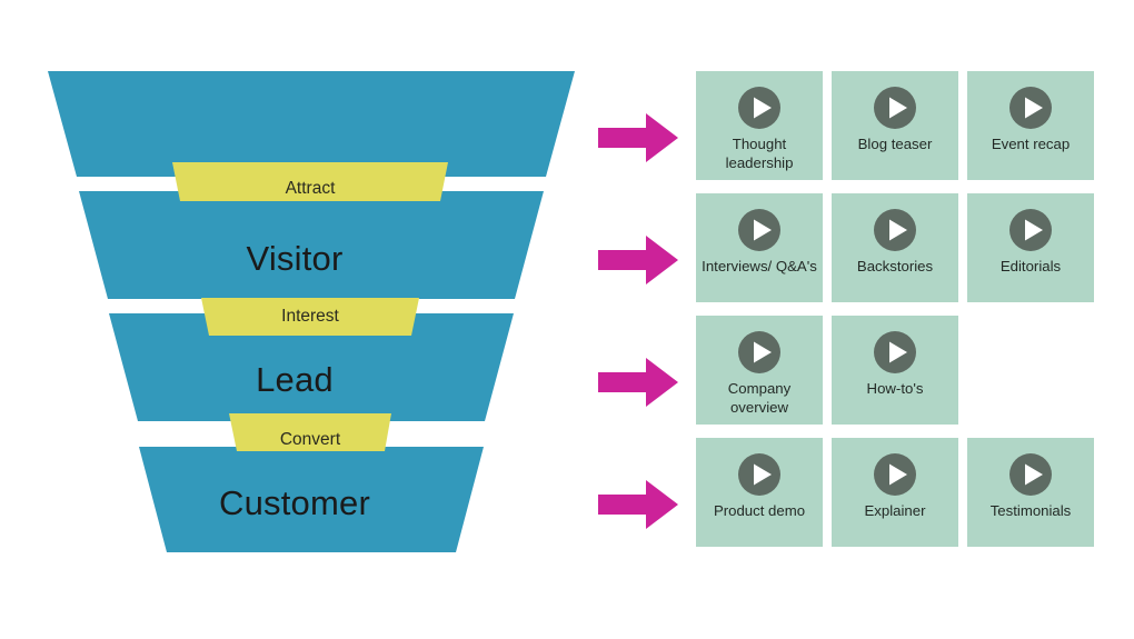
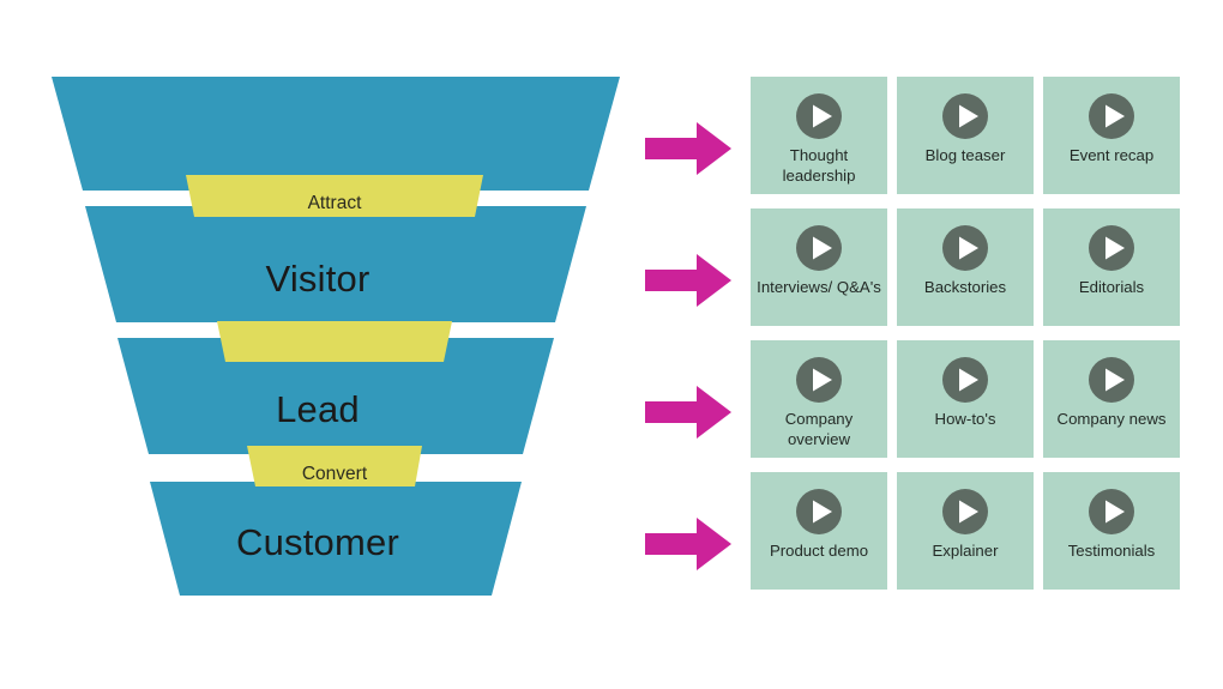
  Visitor
  Lead
  Customer
  Attract
- Interest
  Convert
  Thought leadership
  Blog teaser
  Event recap
  Interviews/ Q&A's
  Backstories
  Editorials
  Company overview
  How-to's
+ Company news
  Product demo
  Explainer
  Testimonials
